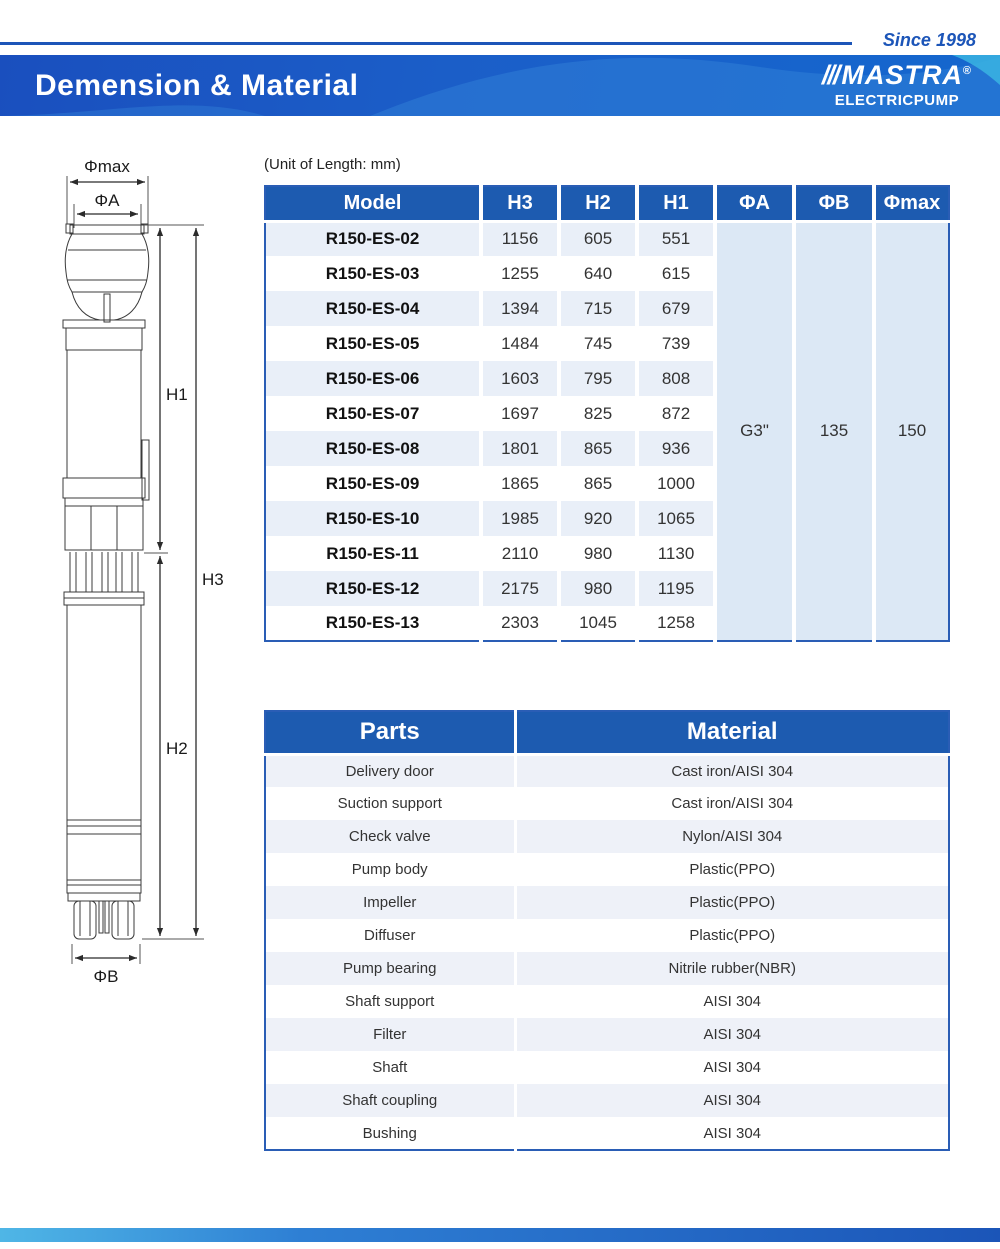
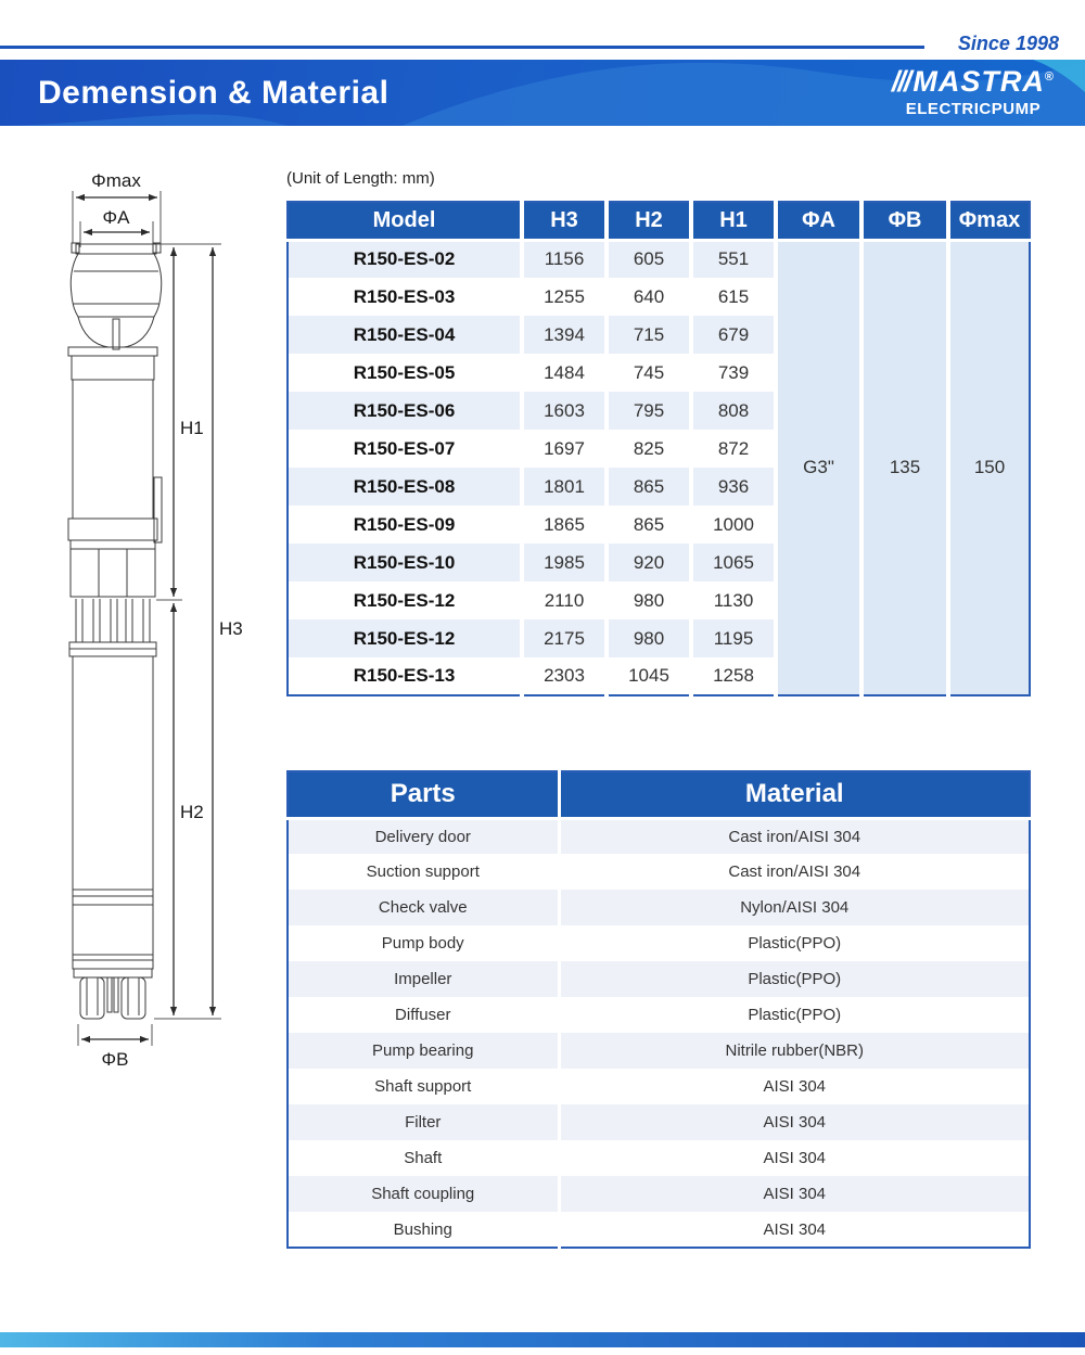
  Since 1998
  Demension & Material
  ///MASTRA®
  ELECTRICPUMP
  Φmax
  ΦA
  H1
  H2
  H3
  ΦB
  (Unit of Length: mm)
  Model	H3	H2	H1	ΦA	ΦB	Φmax
  R150-ES-02	1156	605	551	G3"	135	150
  R150-ES-03	1255	640	615
  R150-ES-04	1394	715	679
  R150-ES-05	1484	745	739
  R150-ES-06	1603	795	808
  R150-ES-07	1697	825	872
  R150-ES-08	1801	865	936
  R150-ES-09	1865	865	1000
  R150-ES-10	1985	920	1065
- R150-ES-11	2110	980	1130
+ R150-ES-12	2110	980	1130
  R150-ES-12	2175	980	1195
  R150-ES-13	2303	1045	1258
  Parts	Material
  Delivery door	Cast iron/AISI 304
  Suction support	Cast iron/AISI 304
  Check valve	Nylon/AISI 304
  Pump body	Plastic(PPO)
  Impeller	Plastic(PPO)
  Diffuser	Plastic(PPO)
  Pump bearing	Nitrile rubber(NBR)
  Shaft support	AISI 304
  Filter	AISI 304
  Shaft	AISI 304
  Shaft coupling	AISI 304
  Bushing	AISI 304
